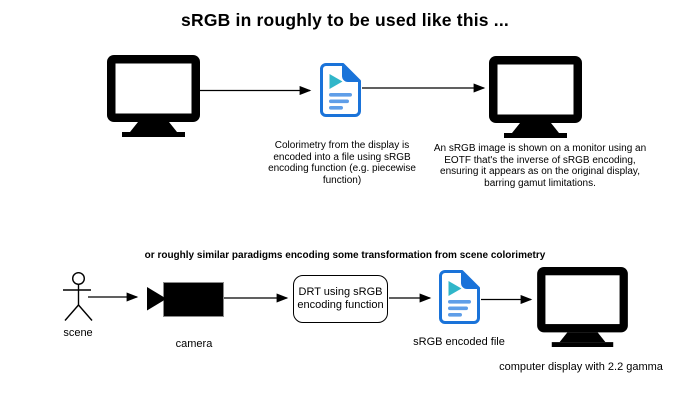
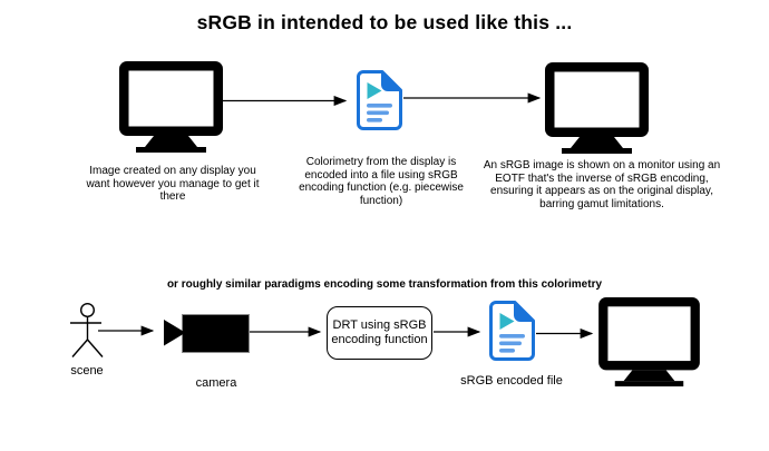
- sRGB in roughly to be used like this ...
+ sRGB in intended to be used like this ...
+ Image created on any display you
+ want however you manage to get it
+ there
  Colorimetry from the display is
  encoded into a file using sRGB
  encoding function (e.g. piecewise
  function)
  An sRGB image is shown on a monitor using an
  EOTF that's the inverse of sRGB encoding,
  ensuring it appears as on the original display,
  barring gamut limitations.
- or roughly similar paradigms encoding some transformation from scene colorimetry
+ or roughly similar paradigms encoding some transformation from this colorimetry
  DRT using sRGB
  encoding function
  scene
  camera
  sRGB encoded file
- computer display with 2.2 gamma
